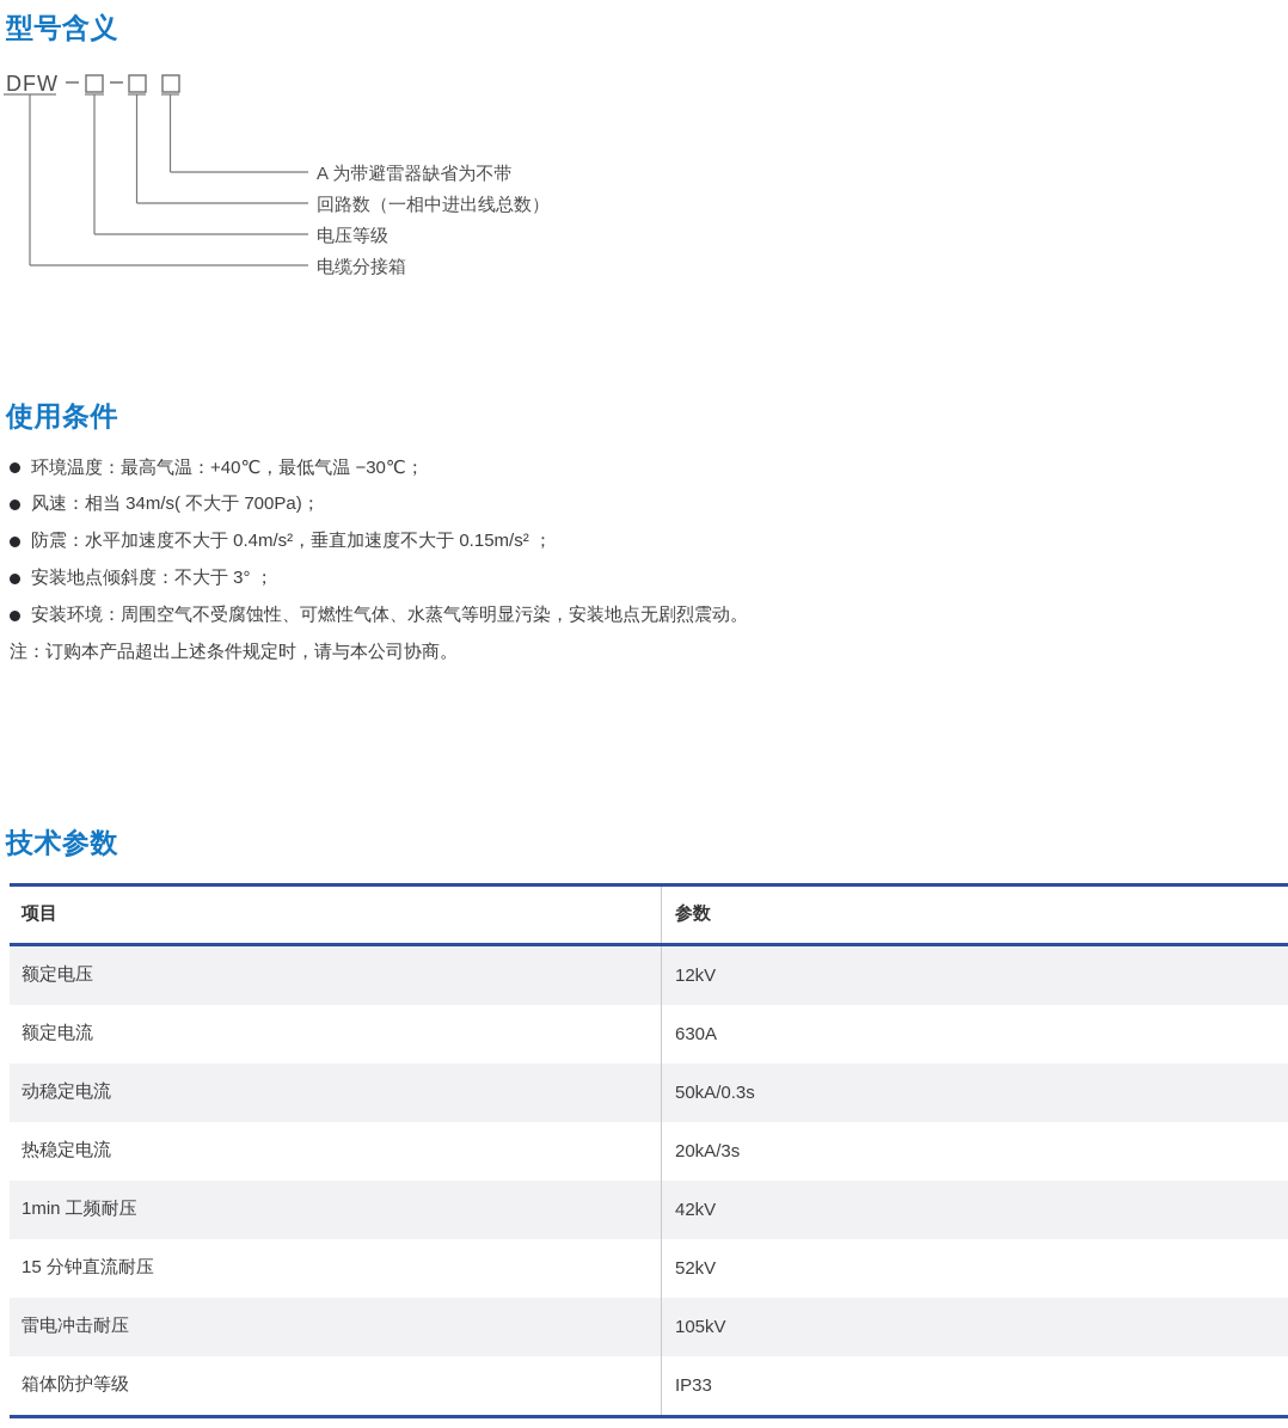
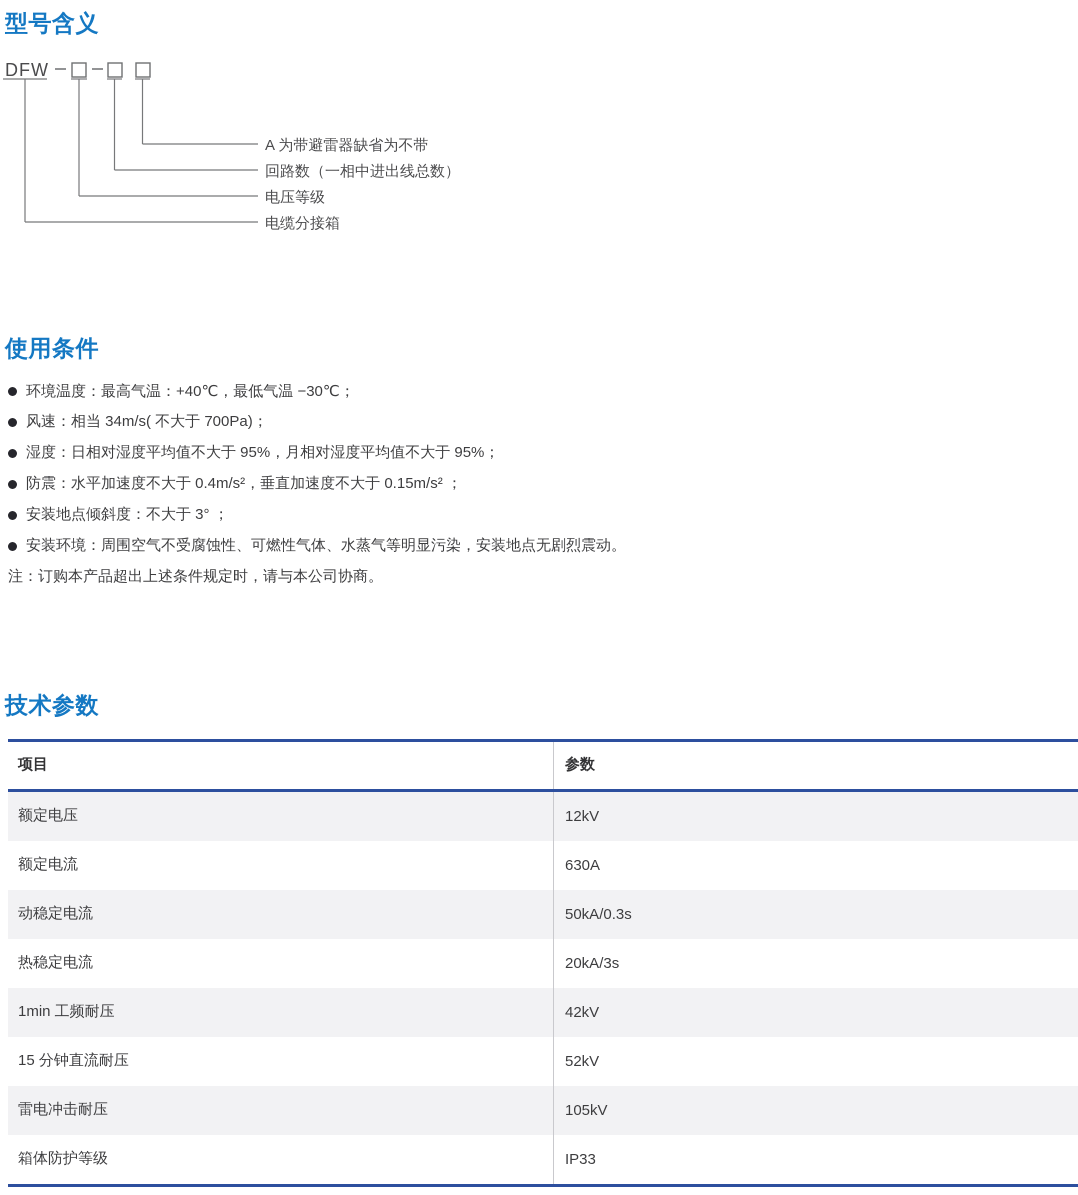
  型号含义
  DFW
  A 为带避雷器缺省为不带
  回路数（一相中进出线总数）
  电压等级
  电缆分接箱
  使用条件
  环境温度：最高气温：+40℃，最低气温 −30℃；
  风速：相当 34m/s( 不大于 700Pa)；
+ 湿度：日相对湿度平均值不大于 95%，月相对湿度平均值不大于 95%；
  防震：水平加速度不大于 0.4m/s²，垂直加速度不大于 0.15m/s² ；
  安装地点倾斜度：不大于 3° ；
  安装环境：周围空气不受腐蚀性、可燃性气体、水蒸气等明显污染，安装地点无剧烈震动。
  注：订购本产品超出上述条件规定时，请与本公司协商。
  技术参数
  项目	参数
  额定电压	12kV
  额定电流	630A
  动稳定电流	50kA/0.3s
  热稳定电流	20kA/3s
  1min 工频耐压	42kV
  15 分钟直流耐压	52kV
  雷电冲击耐压	105kV
  箱体防护等级	IP33
